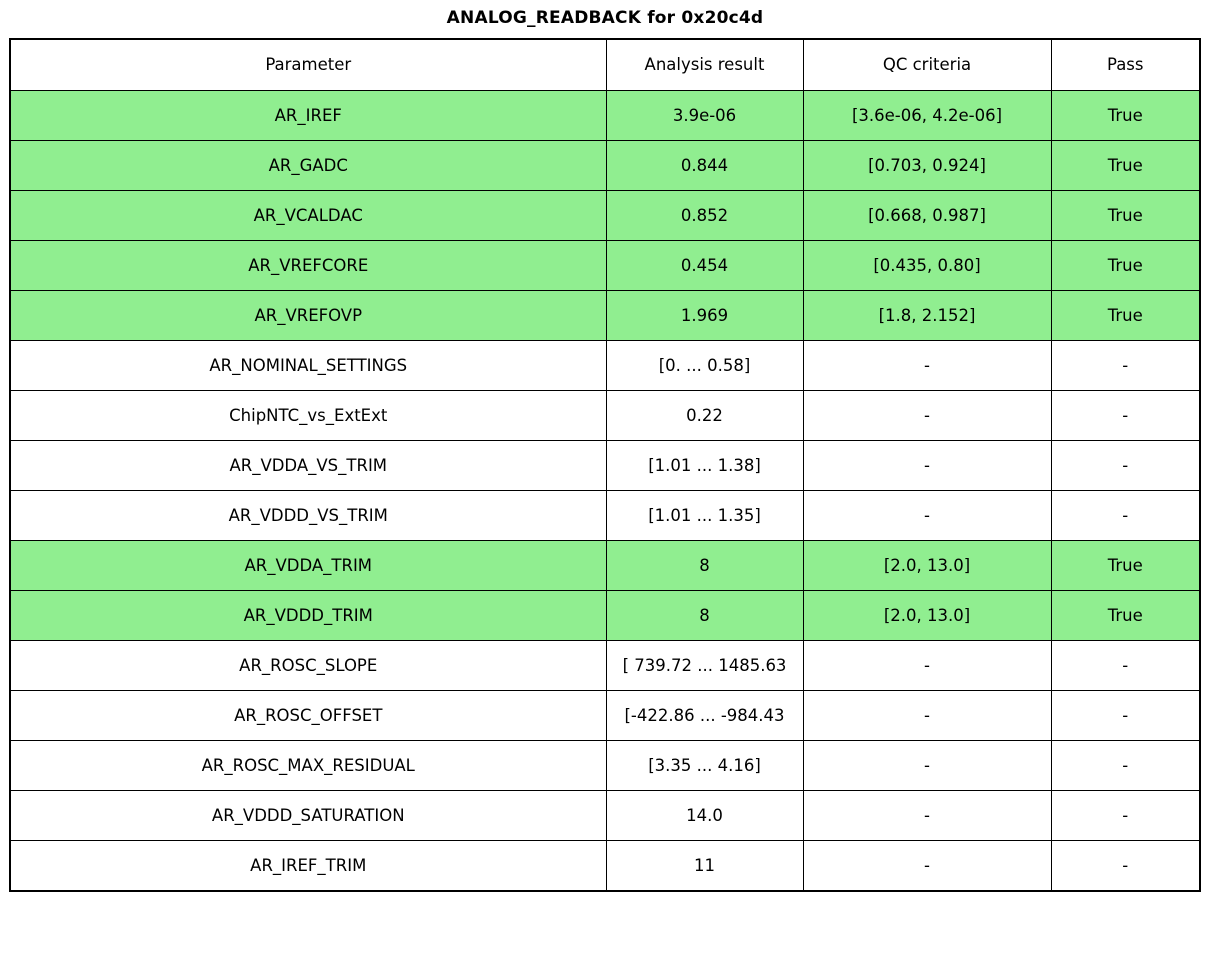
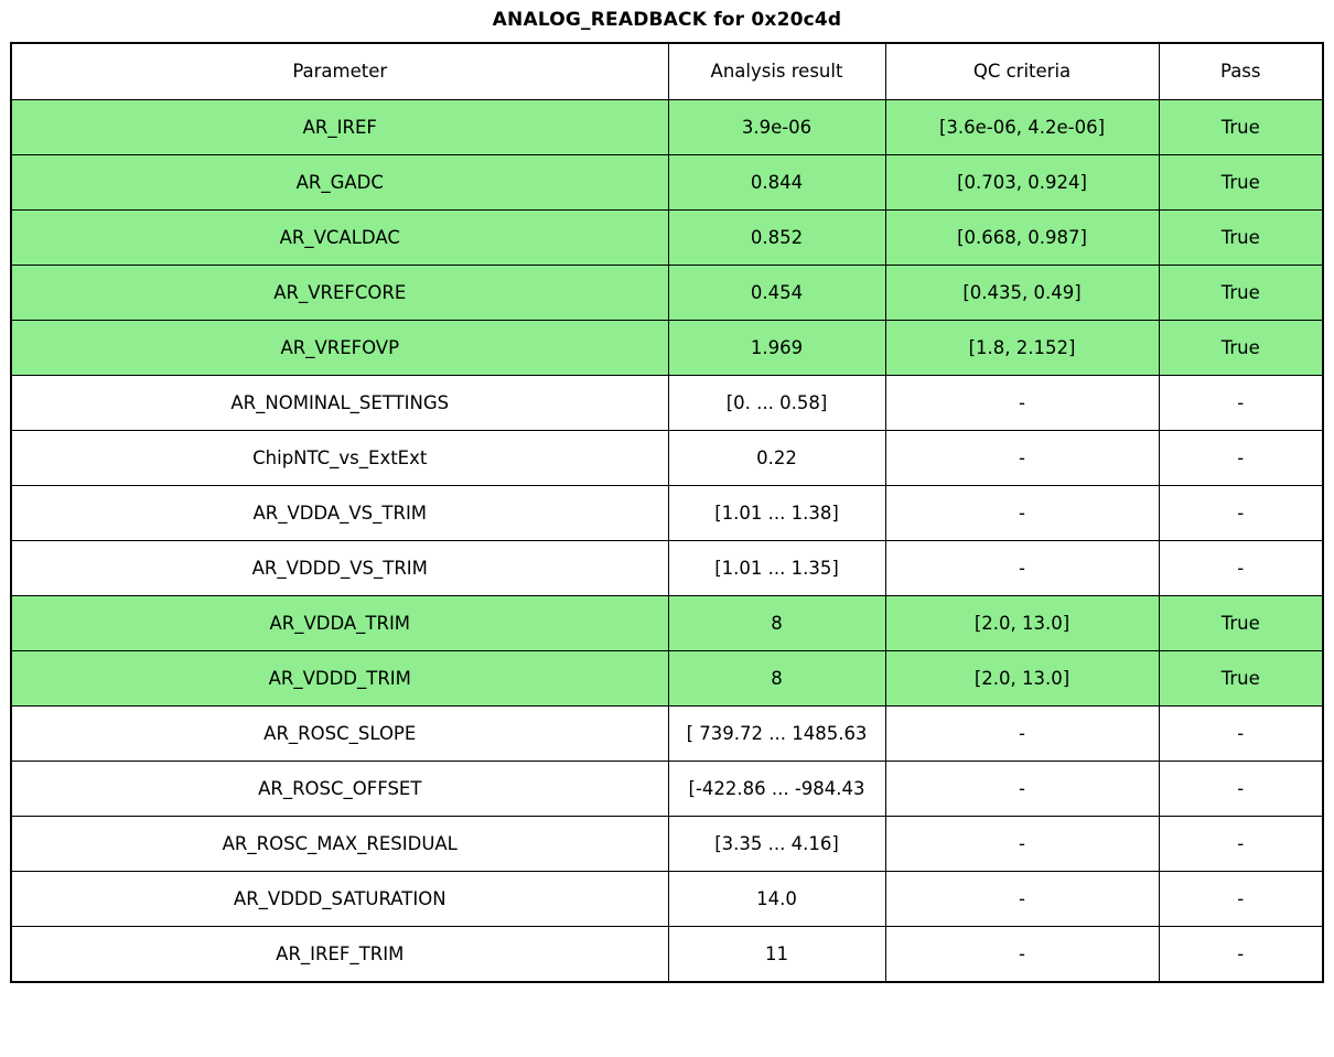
  ANALOG_READBACK for 0x20c4d
  Parameter	Analysis result	QC criteria	Pass
  AR_IREF	3.9e-06	[3.6e-06, 4.2e-06]	True
  AR_GADC	0.844	[0.703, 0.924]	True
  AR_VCALDAC	0.852	[0.668, 0.987]	True
- AR_VREFCORE	0.454	[0.435, 0.80]	True
+ AR_VREFCORE	0.454	[0.435, 0.49]	True
  AR_VREFOVP	1.969	[1.8, 2.152]	True
  AR_NOMINAL_SETTINGS	[0. ... 0.58]	-	-
  ChipNTC_vs_ExtExt	0.22	-	-
  AR_VDDA_VS_TRIM	[1.01 ... 1.38]	-	-
  AR_VDDD_VS_TRIM	[1.01 ... 1.35]	-	-
  AR_VDDA_TRIM	8	[2.0, 13.0]	True
  AR_VDDD_TRIM	8	[2.0, 13.0]	True
  AR_ROSC_SLOPE	[ 739.72 ... 1485.63	-	-
  AR_ROSC_OFFSET	[-422.86 ... -984.43	-	-
  AR_ROSC_MAX_RESIDUAL	[3.35 ... 4.16]	-	-
  AR_VDDD_SATURATION	14.0	-	-
  AR_IREF_TRIM	11	-	-
